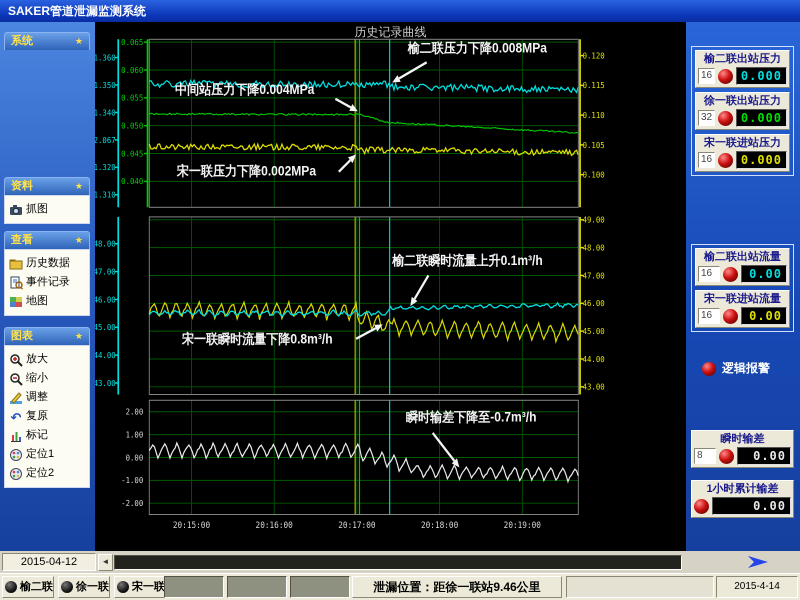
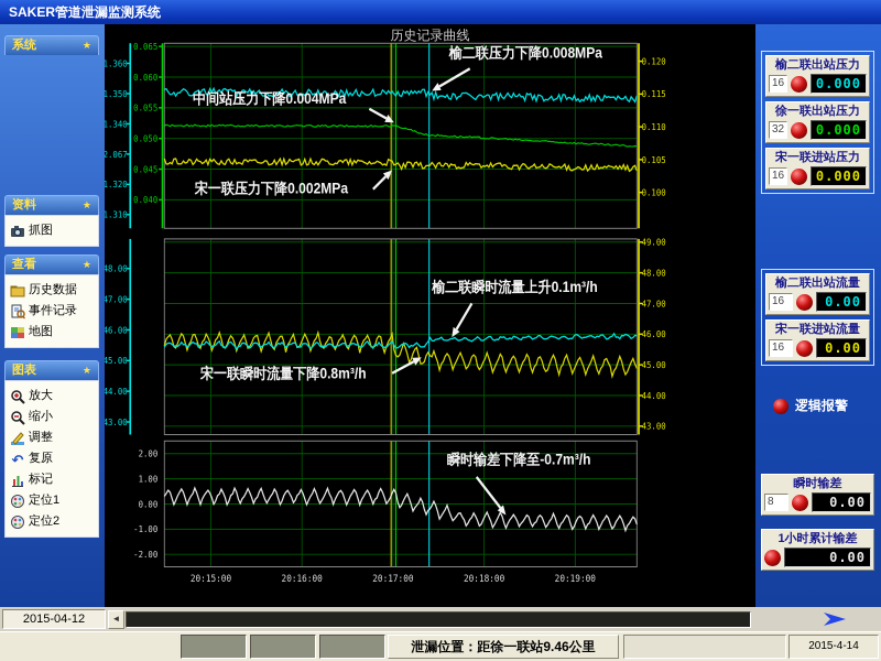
  SAKER管道泄漏监测系统
  系统
  ★
  资料
  ★
  抓图
  查看
  ★
  历史数据
  事件记录
  地图
  图表
  ★
  放大
  缩小
  调整
  ↶
  复原
  标记
  定位1
  定位2
  1.360
  1.350
  1.340
  2.067
  1.320
  1.310
  0.065
  0.060
  0.055
  0.050
  0.045
  0.040
  0.120
  0.115
  0.110
  0.105
  0.100
  榆二联压力下降0.008MPa
  中间站压力下降0.004MPa
  宋一联压力下降0.002MPa
  48.00
  47.00
  46.00
  45.00
  44.00
  43.00
  49.00
  48.00
  47.00
  46.00
  45.00
  44.00
  43.00
  榆二联瞬时流量上升0.1m³/h
  宋一联瞬时流量下降0.8m³/h
  2.00
  1.00
  0.00
  -1.00
  -2.00
  瞬时输差下降至-0.7m³/h
  20:15:00
  20:16:00
  20:17:00
  20:18:00
  20:19:00
  历史记录曲线
  榆二联出站压力
  16
  0.000
  徐一联出站压力
  32
  0.000
  宋一联进站压力
  16
  0.000
  榆二联出站流量
  16
  0.00
  宋一联进站流量
  16
  0.00
  逻辑报警
  瞬时输差
  8
  0.00
  1小时累计输差
  0.00
  2015-04-12
  ◄
- 榆二联
- 徐一联
- 宋一联
  泄漏位置：距徐一联站9.46公里
